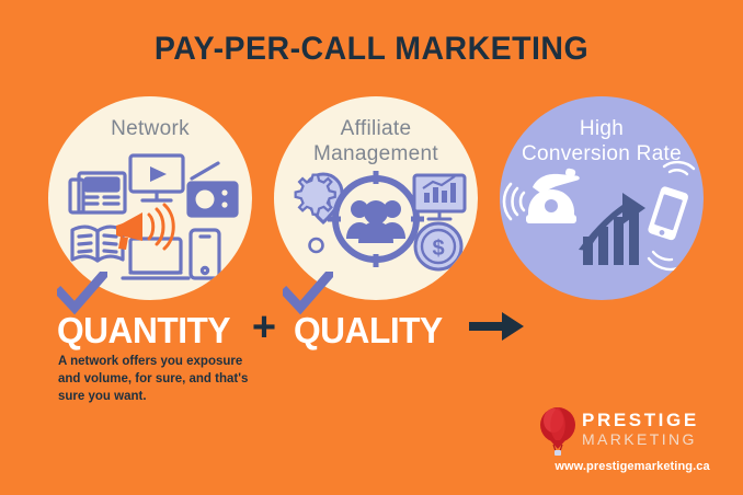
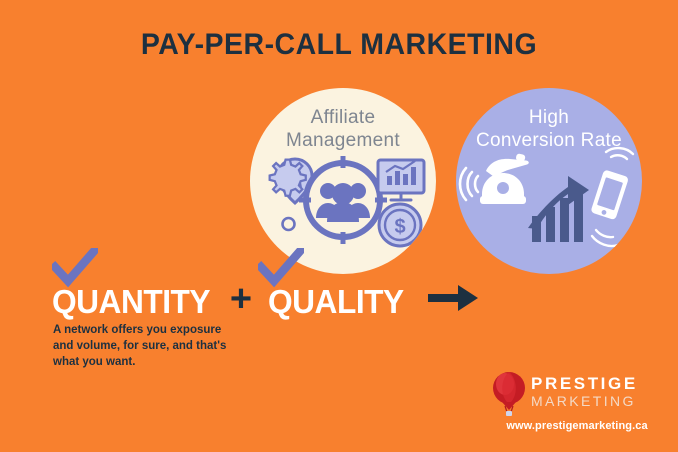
  PAY-PER-CALL MARKETING
- Network
  Affiliate
  Management
  $
  High
  Conversion Rate
  +
  QUANTITY
  QUALITY
- A network offers you exposure and volume, for sure, and that's sure you want.
+ A network offers you exposure and volume, for sure, and that's what you want.
  PRESTIGE
  MARKETING
  www.prestigemarketing.ca
